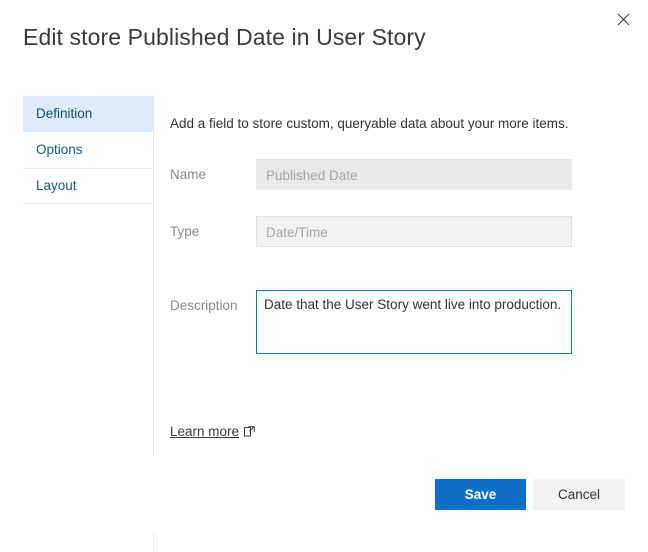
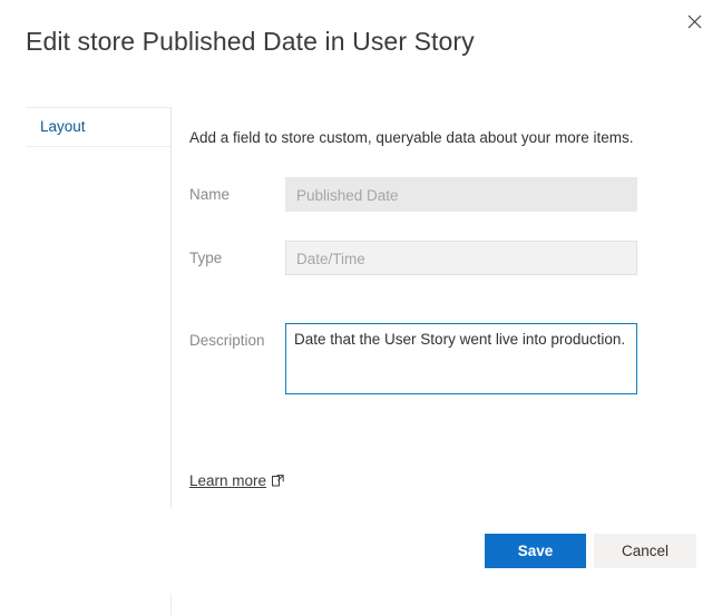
  Edit store Published Date in User Story
- Definition
- Options
  Layout
  Add a field to store custom, queryable data about your more items.
  Name
  Published Date
  Type
  Date/Time
  Description
  Date that the User Story went live into production.
  Learn more
  Save
  Cancel
